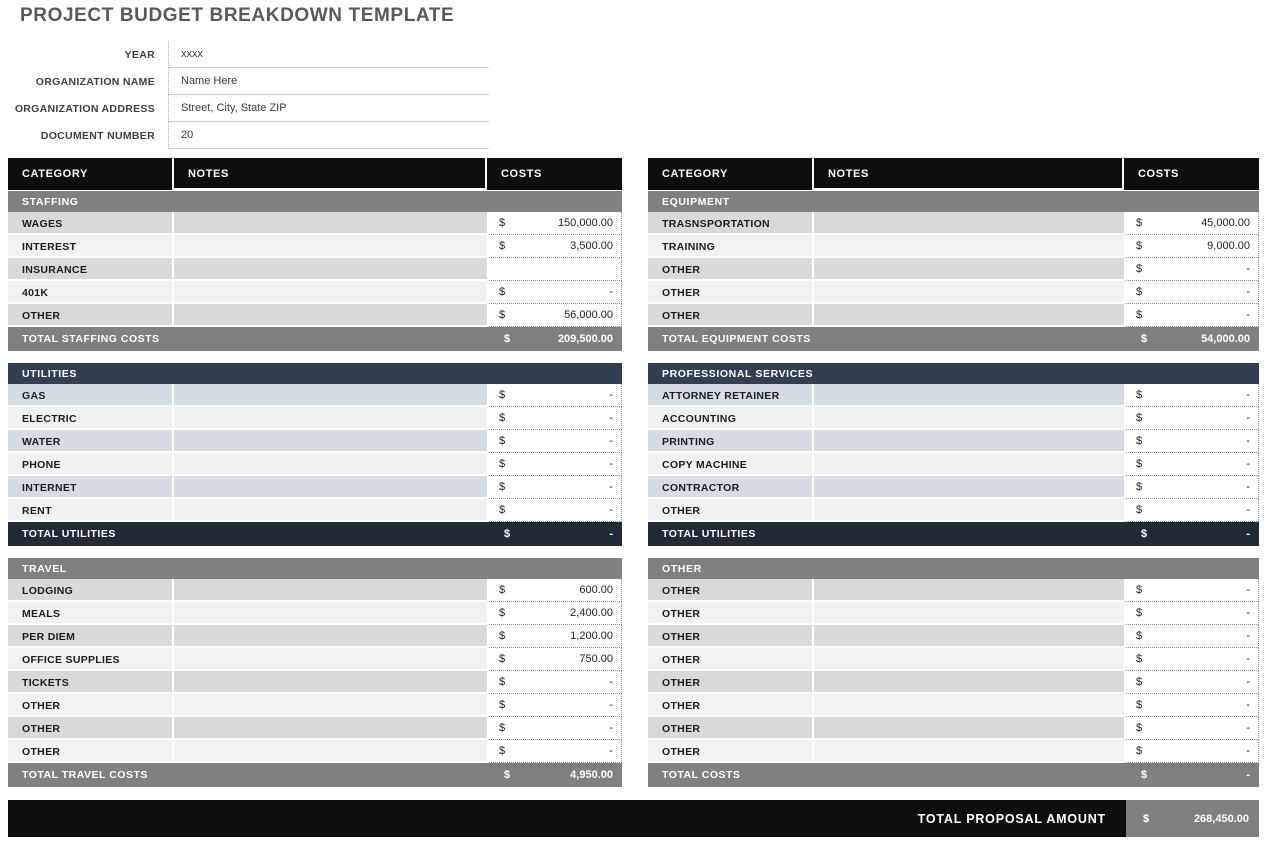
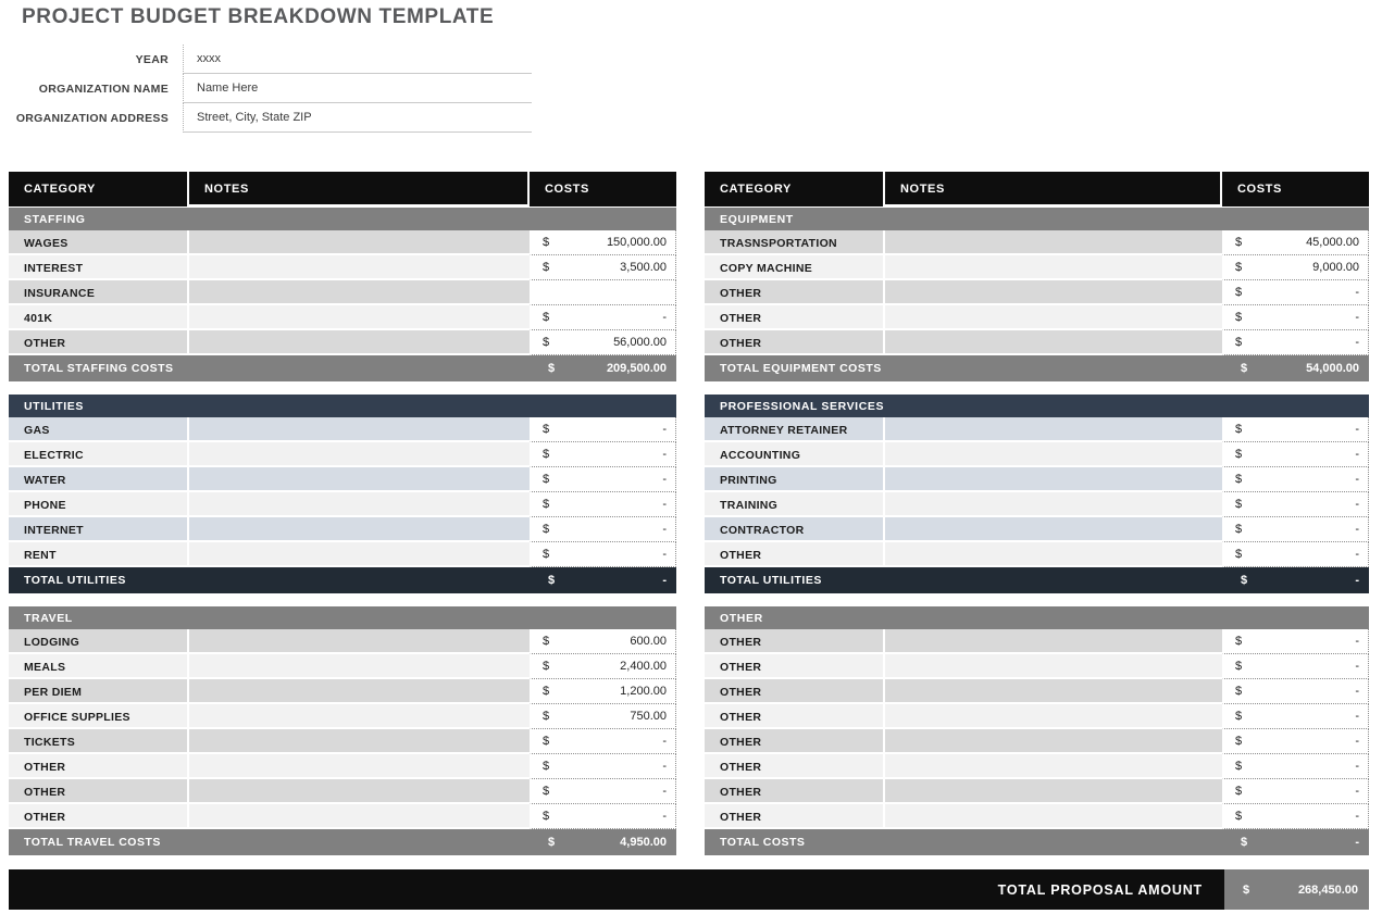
  PROJECT BUDGET BREAKDOWN TEMPLATE
  YEAR
  xxxx
  ORGANIZATION NAME
  Name Here
  ORGANIZATION ADDRESS
  Street, City, State ZIP
- DOCUMENT NUMBER
- 20
  CATEGORY
  NOTES
  COSTS
  STAFFING
  WAGES
  $
  150,000.00
  INTEREST
  $
  3,500.00
  INSURANCE
  401K
  $
  -
  OTHER
  $
  56,000.00
  TOTAL STAFFING COSTS
  $
  209,500.00
  UTILITIES
  GAS
  $
  -
  ELECTRIC
  $
  -
  WATER
  $
  -
  PHONE
  $
  -
  INTERNET
  $
  -
  RENT
  $
  -
  TOTAL UTILITIES
  $
  -
  TRAVEL
  LODGING
  $
  600.00
  MEALS
  $
  2,400.00
  PER DIEM
  $
  1,200.00
  OFFICE SUPPLIES
  $
  750.00
  TICKETS
  $
  -
  OTHER
  $
  -
  OTHER
  $
  -
  OTHER
  $
  -
  TOTAL TRAVEL COSTS
  $
  4,950.00
  CATEGORY
  NOTES
  COSTS
  EQUIPMENT
  TRASNSPORTATION
  $
  45,000.00
- TRAINING
+ COPY MACHINE
  $
  9,000.00
  OTHER
  $
  -
  OTHER
  $
  -
  OTHER
  $
  -
  TOTAL EQUIPMENT COSTS
  $
  54,000.00
  PROFESSIONAL SERVICES
  ATTORNEY RETAINER
  $
  -
  ACCOUNTING
  $
  -
  PRINTING
  $
  -
- COPY MACHINE
+ TRAINING
  $
  -
  CONTRACTOR
  $
  -
  OTHER
  $
  -
  TOTAL UTILITIES
  $
  -
  OTHER
  OTHER
  $
  -
  OTHER
  $
  -
  OTHER
  $
  -
  OTHER
  $
  -
  OTHER
  $
  -
  OTHER
  $
  -
  OTHER
  $
  -
  OTHER
  $
  -
  TOTAL COSTS
  $
  -
  TOTAL PROPOSAL AMOUNT
  $
  268,450.00
